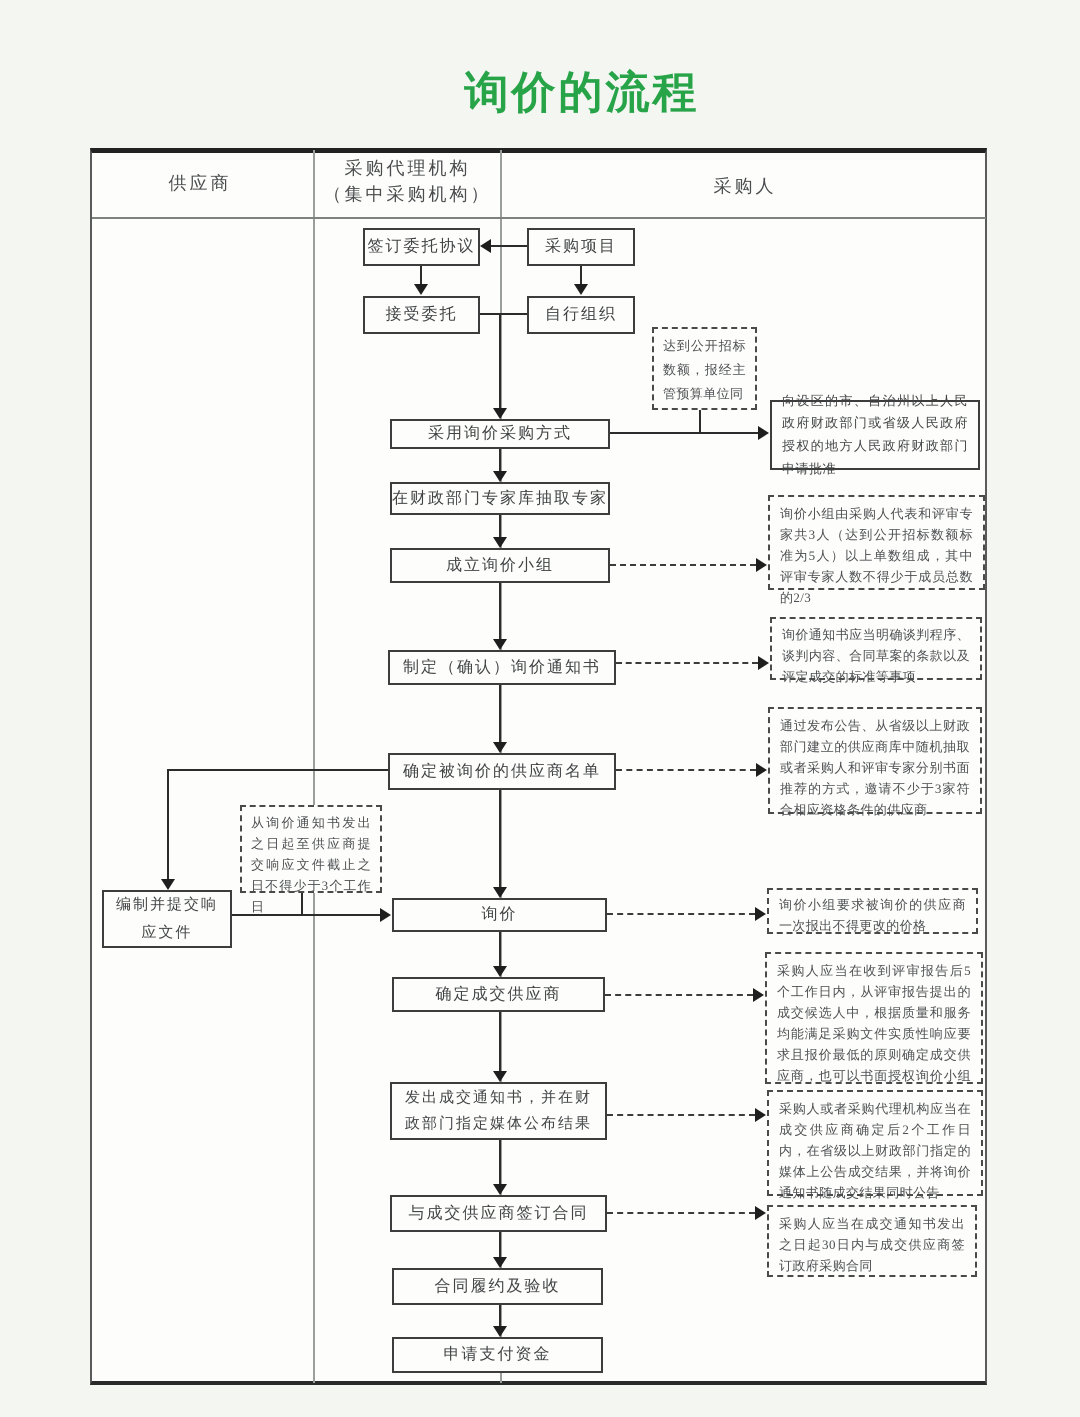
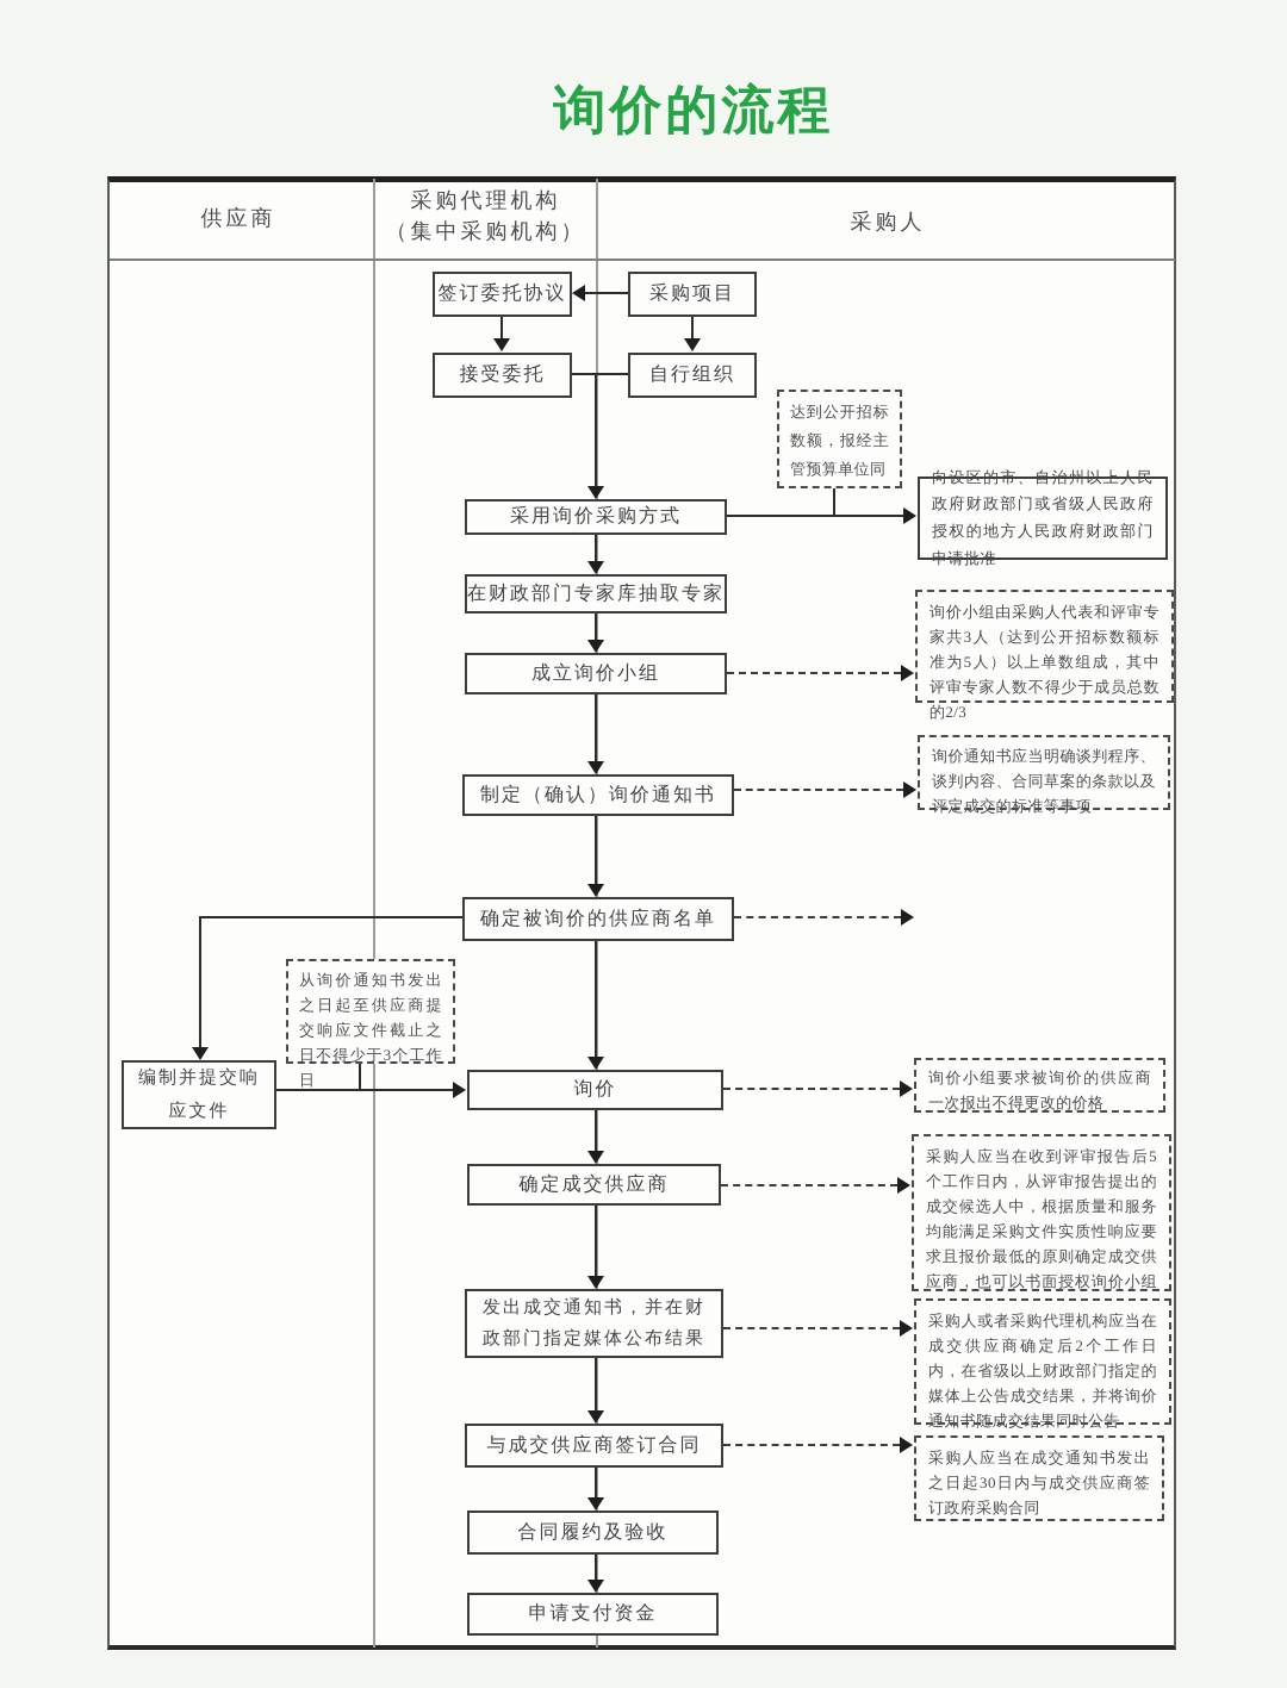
  询价的流程
  供应商
  采购代理机构
  （集中采购机构）
  采购人
  签订委托协议
  采购项目
  接受委托
  自行组织
  采用询价采购方式
  在财政部门专家库抽取专家
  成立询价小组
  制定（确认）询价通知书
  确定被询价的供应商名单
  询价
  确定成交供应商
  发出成交通知书，并在财政部门指定媒体公布结果
  与成交供应商签订合同
  合同履约及验收
  申请支付资金
  编制并提交响应文件
  向设区的市、自治州以上人民政府财政部门或省级人民政府授权的地方人民政府财政部门申请批准
  达到公开招标数额，报经主管预算单位同
  询价小组由采购人代表和评审专家共3人（达到公开招标数额标准为5人）以上单数组成，其中评审专家人数不得少于成员总数的2/3
  询价通知书应当明确谈判程序、谈判内容、合同草案的条款以及评定成交的标准等事项
- 通过发布公告、从省级以上财政部门建立的供应商库中随机抽取或者采购人和评审专家分别书面推荐的方式，邀请不少于3家符合相应资格条件的供应商
  从询价通知书发出之日起至供应商提交响应文件截止之日不得少于3个工作日
  询价小组要求被询价的供应商一次报出不得更改的价格
  采购人应当在收到评审报告后5个工作日内，从评审报告提出的成交候选人中，根据质量和服务均能满足采购文件实质性响应要求且报价最低的原则确定成交供应商，也可以书面授权询价小组
  采购人或者采购代理机构应当在成交供应商确定后2个工作日内，在省级以上财政部门指定的媒体上公告成交结果，并将询价通知书随成交结果同时公告
  采购人应当在成交通知书发出之日起30日内与成交供应商签订政府采购合同
